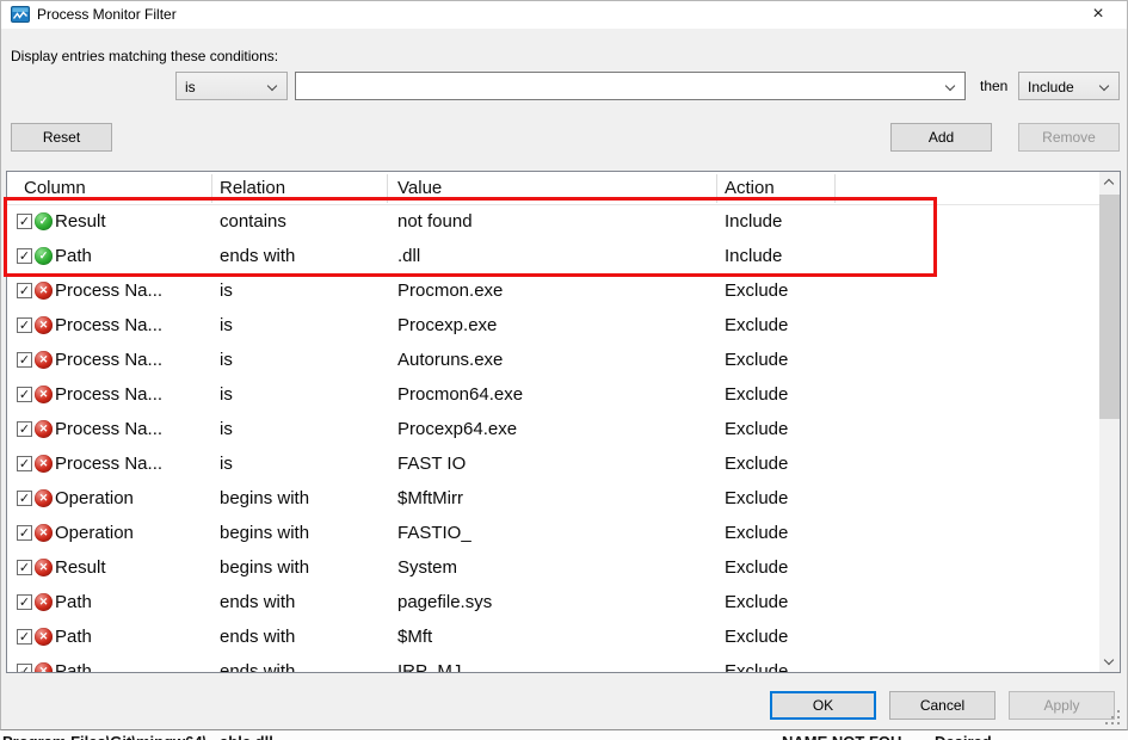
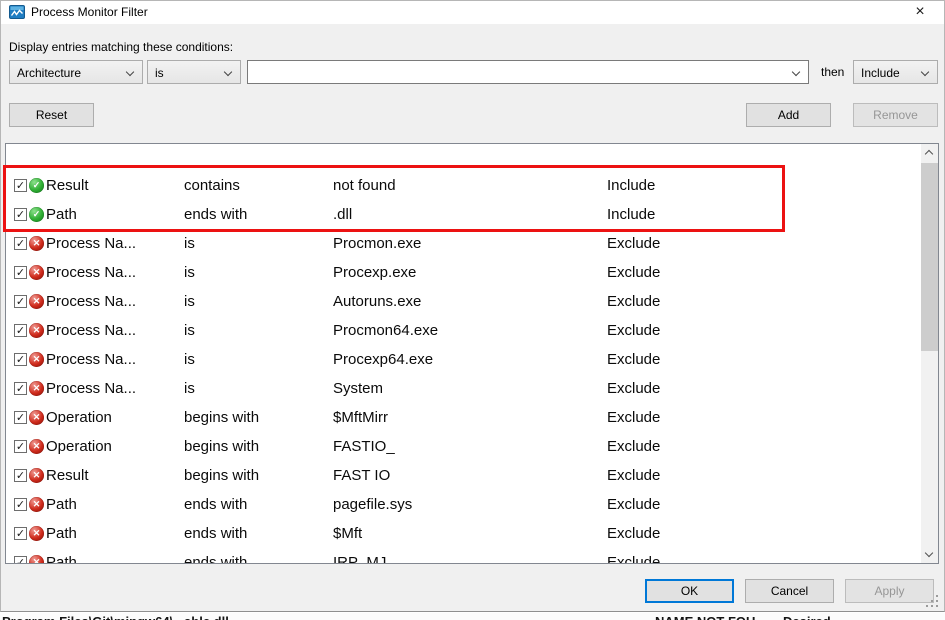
  Process Monitor Filter
  ×
  Display entries matching these conditions:
+ Architecture
  is
  then
  Include
  Reset
  Add
  Remove
- Column
- Relation
- Value
- Action
  ✓
  ✓
  Result
  contains
  not found
  Include
  ✓
  ✓
  Path
  ends with
  .dll
  Include
  ✓
  ✕
  Process Na...
  is
  Procmon.exe
  Exclude
  ✓
  ✕
  Process Na...
  is
  Procexp.exe
  Exclude
  ✓
  ✕
  Process Na...
  is
  Autoruns.exe
  Exclude
  ✓
  ✕
  Process Na...
  is
  Procmon64.exe
  Exclude
  ✓
  ✕
  Process Na...
  is
  Procexp64.exe
  Exclude
  ✓
  ✕
  Process Na...
  is
- FAST IO
+ System
  Exclude
  ✓
  ✕
  Operation
  begins with
  $MftMirr
  Exclude
  ✓
  ✕
  Operation
  begins with
  FASTIO_
  Exclude
  ✓
  ✕
  Result
  begins with
- System
+ FAST IO
  Exclude
  ✓
  ✕
  Path
  ends with
  pagefile.sys
  Exclude
  ✓
  ✕
  Path
  ends with
  $Mft
  Exclude
  ✕
  Path
  ends with
  IRP_MJ_
  Exclude
  OK
  Cancel
  Apply
